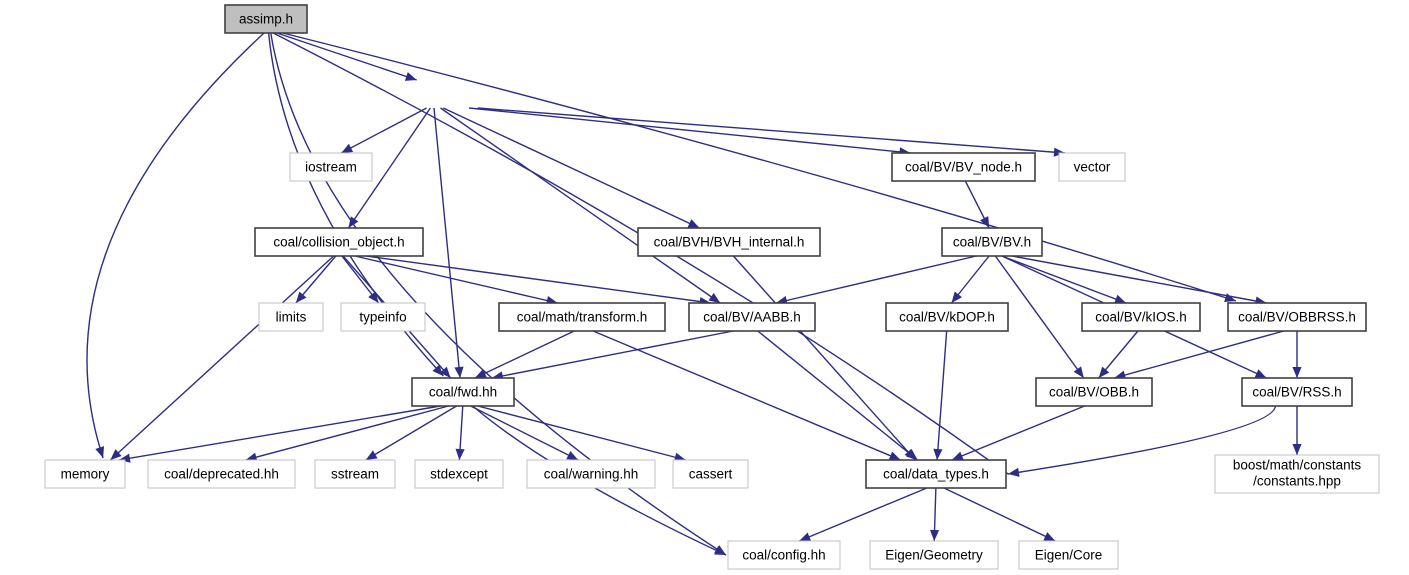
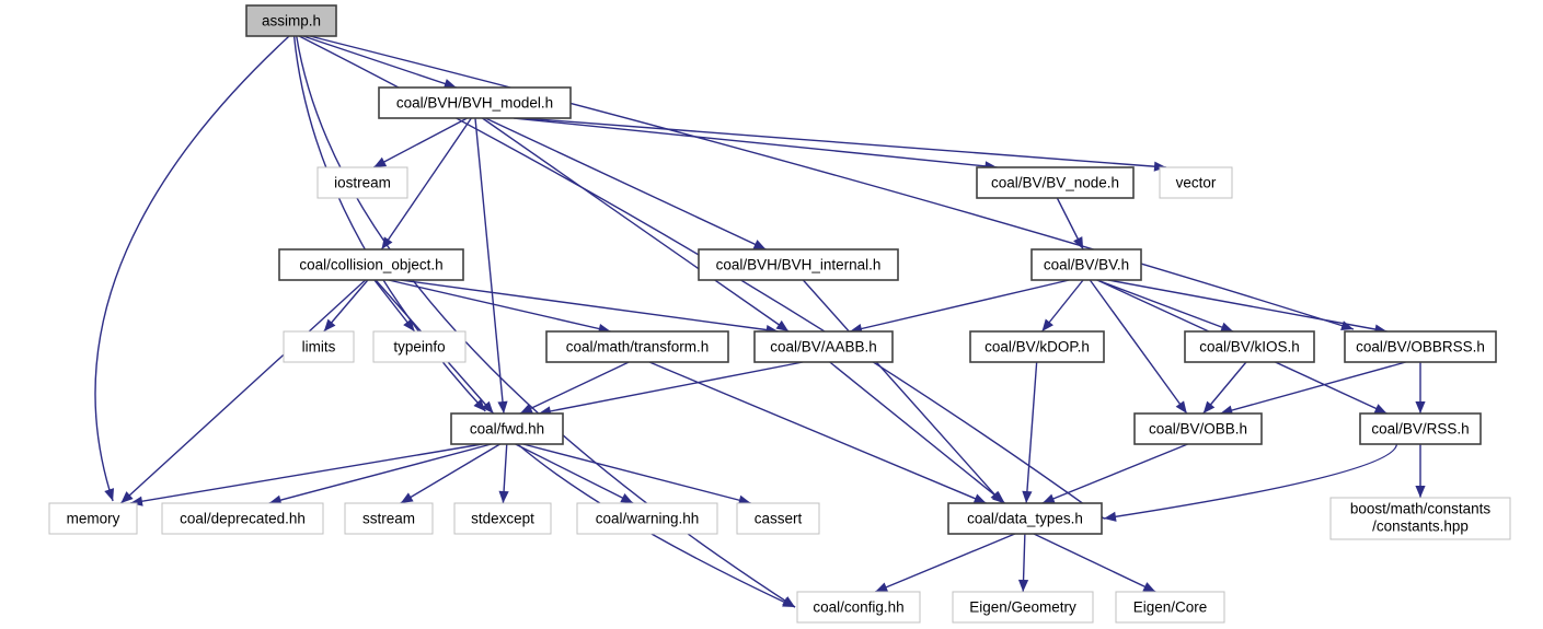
  assimp.h
+ coal/BVH/BVH_model.h
  iostream
  coal/BV/BV_node.h
  vector
  coal/collision_object.h
  coal/BVH/BVH_internal.h
  coal/BV/BV.h
  limits
  typeinfo
  coal/math/transform.h
  coal/BV/AABB.h
  coal/BV/kDOP.h
  coal/BV/kIOS.h
  coal/BV/OBBRSS.h
  coal/fwd.hh
  coal/BV/OBB.h
  coal/BV/RSS.h
  memory
  coal/deprecated.hh
  sstream
  stdexcept
  coal/warning.hh
  cassert
  coal/data_types.h
  boost/math/constants
  /constants.hpp
  coal/config.hh
  Eigen/Geometry
  Eigen/Core
